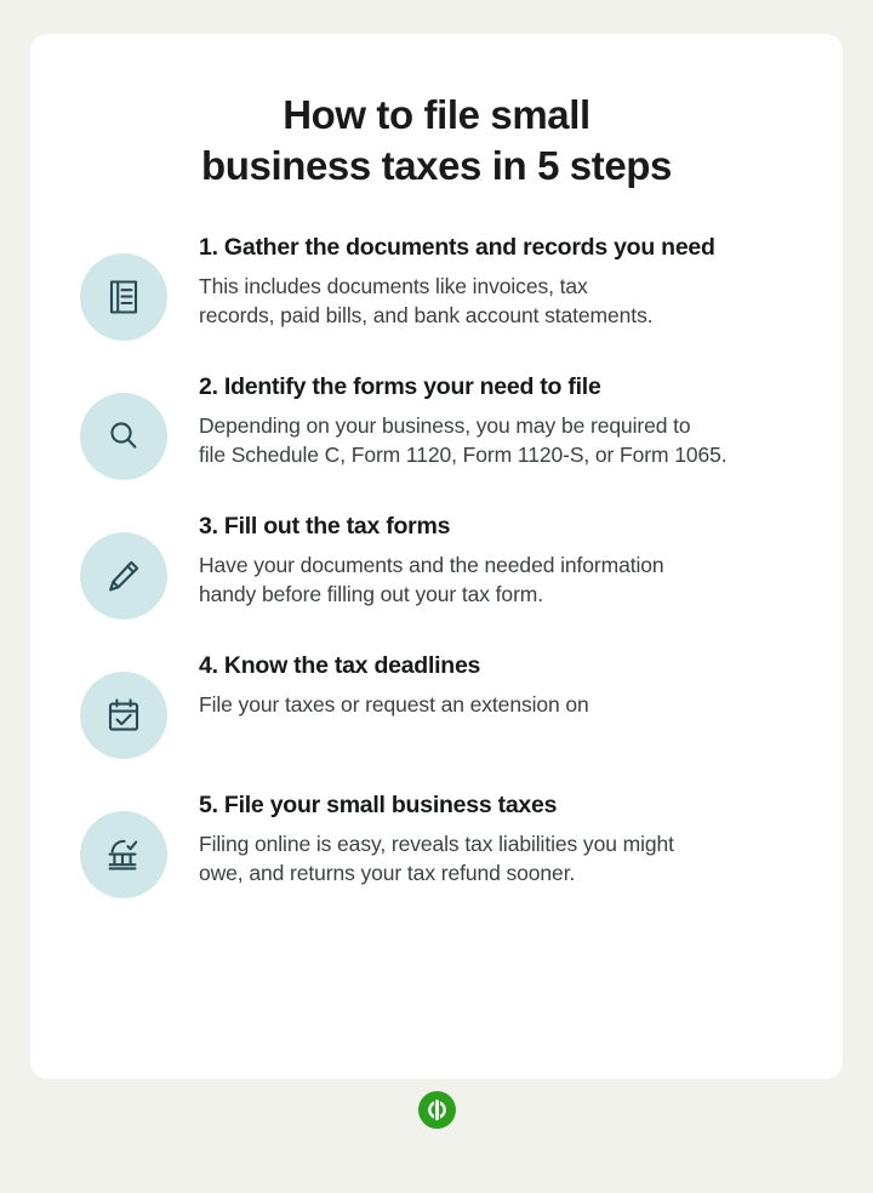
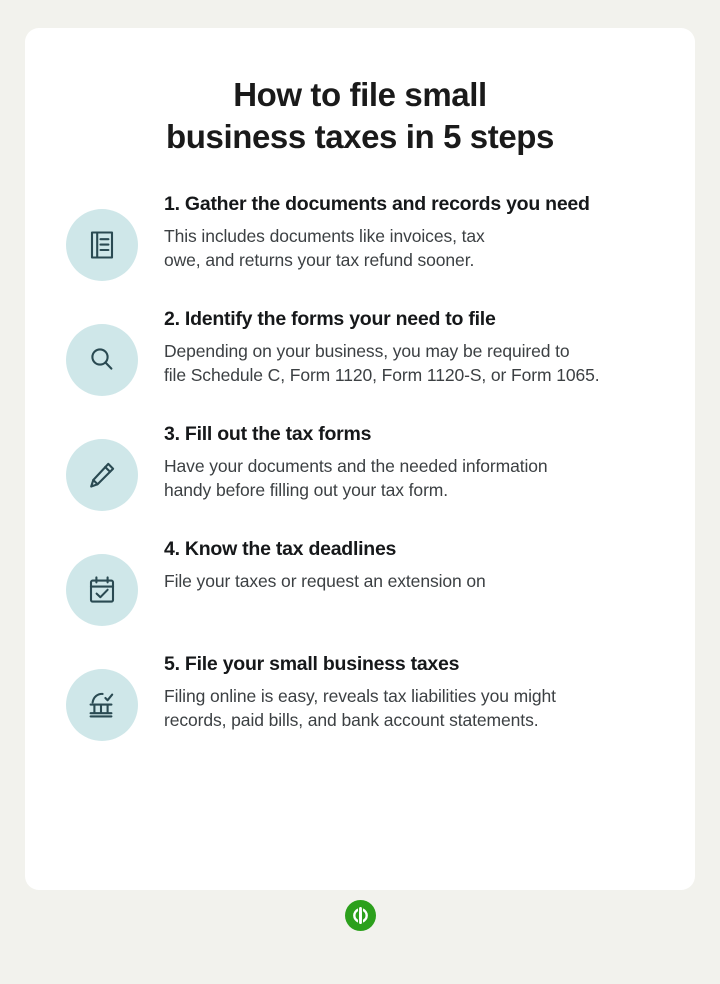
  How to file small
  business taxes in 5 steps
  1. Gather the documents and records you need
  This includes documents like invoices, tax
- records, paid bills, and bank account statements.
+ owe, and returns your tax refund sooner.
  2. Identify the forms your need to file
  Depending on your business, you may be required to
  file Schedule C, Form 1120, Form 1120-S, or Form 1065.
  3. Fill out the tax forms
  Have your documents and the needed information
  handy before filling out your tax form.
  4. Know the tax deadlines
  File your taxes or request an extension on
  5. File your small business taxes
  Filing online is easy, reveals tax liabilities you might
- owe, and returns your tax refund sooner.
+ records, paid bills, and bank account statements.
